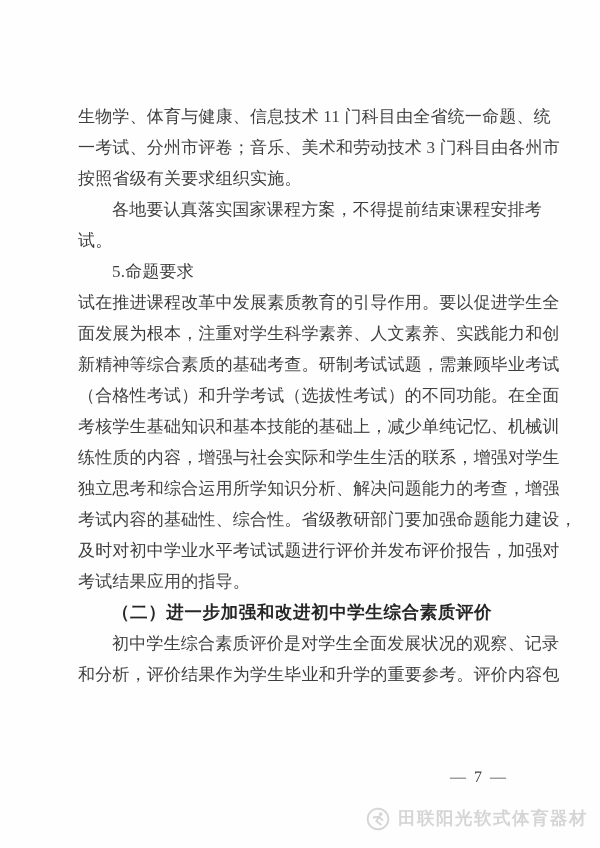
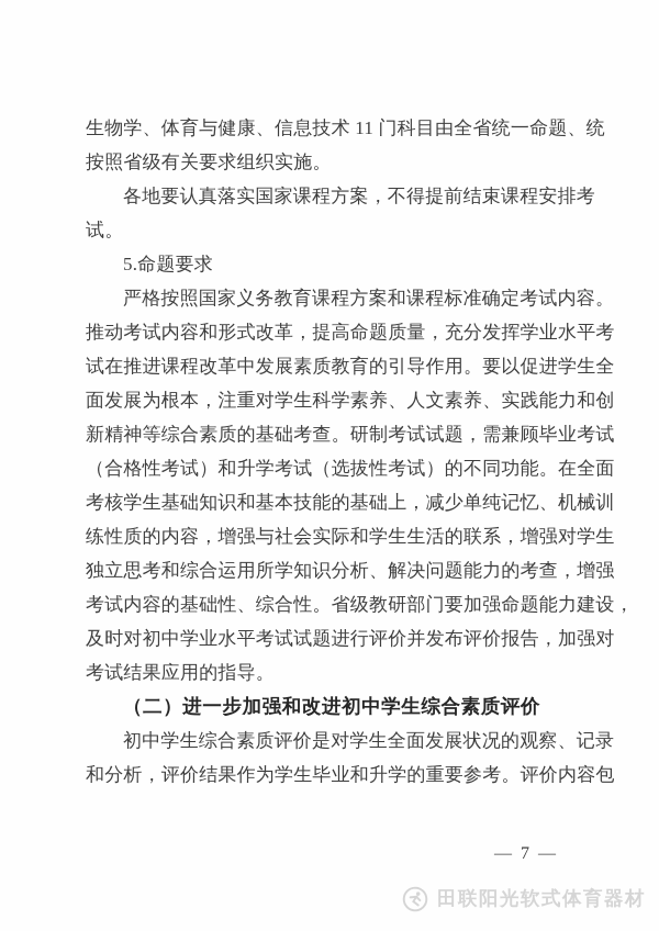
  生物学、体育与健康、信息技术 11 门科目由全省统一命题、统
- 一考试、分州市评卷；音乐、美术和劳动技术 3 门科目由各州市
  按照省级有关要求组织实施。
  各地要认真落实国家课程方案，不得提前结束课程安排考
  试。
  5.命题要求
+ 严格按照国家义务教育课程方案和课程标准确定考试内容。
+ 推动考试内容和形式改革，提高命题质量，充分发挥学业水平考
  试在推进课程改革中发展素质教育的引导作用。要以促进学生全
  面发展为根本，注重对学生科学素养、人文素养、实践能力和创
  新精神等综合素质的基础考查。研制考试试题，需兼顾毕业考试
  （合格性考试）和升学考试（选拔性考试）的不同功能。在全面
  考核学生基础知识和基本技能的基础上，减少单纯记忆、机械训
  练性质的内容，增强与社会实际和学生生活的联系，增强对学生
  独立思考和综合运用所学知识分析、解决问题能力的考查，增强
  考试内容的基础性、综合性。省级教研部门要加强命题能力建设，
  及时对初中学业水平考试试题进行评价并发布评价报告，加强对
  考试结果应用的指导。
  （二）进一步加强和改进初中学生综合素质评价
  初中学生综合素质评价是对学生全面发展状况的观察、记录
  和分析，评价结果作为学生毕业和升学的重要参考。评价内容包
  — 7 —
  田联阳光软式体育器材
